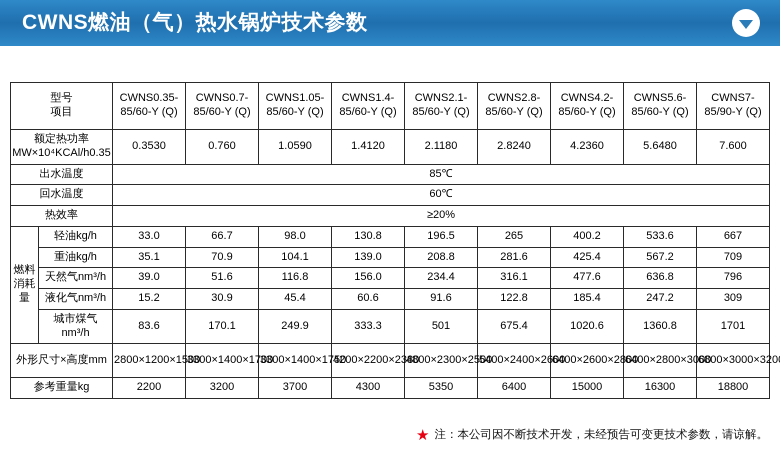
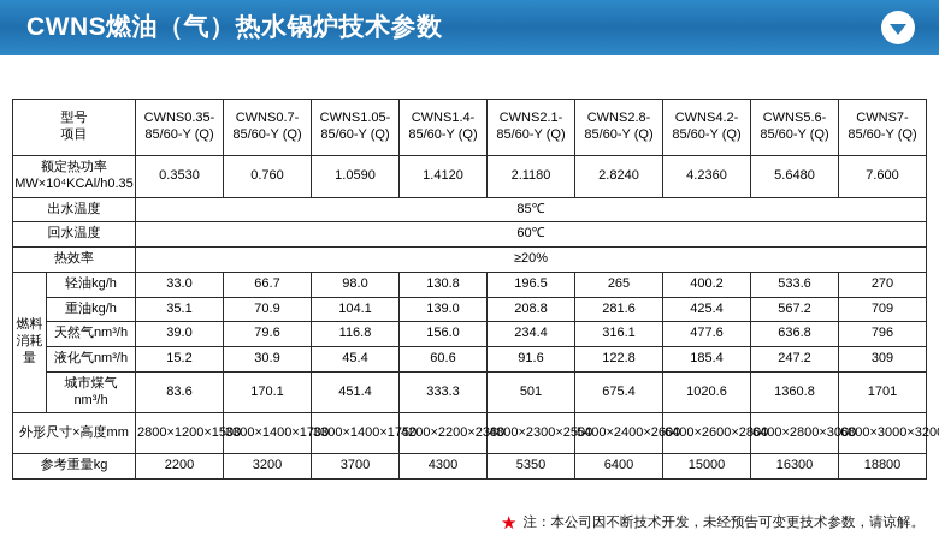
  CWNS燃油（气）热水锅炉技术参数
- 型号 项目	CWNS0.35-85/60-Y (Q)	CWNS0.7-85/60-Y (Q)	CWNS1.05-85/60-Y (Q)	CWNS1.4-85/60-Y (Q)	CWNS2.1-85/60-Y (Q)	CWNS2.8-85/60-Y (Q)	CWNS4.2-85/60-Y (Q)	CWNS5.6-85/60-Y (Q)	CWNS7-85/90-Y (Q)
+ 型号 项目	CWNS0.35-85/60-Y (Q)	CWNS0.7-85/60-Y (Q)	CWNS1.05-85/60-Y (Q)	CWNS1.4-85/60-Y (Q)	CWNS2.1-85/60-Y (Q)	CWNS2.8-85/60-Y (Q)	CWNS4.2-85/60-Y (Q)	CWNS5.6-85/60-Y (Q)	CWNS7-85/60-Y (Q)
  额定热功率MW×10⁴KCAl/h0.35	0.3530	0.760	1.0590	1.4120	2.1180	2.8240	4.2360	5.6480	7.600
  出水温度	85℃
  回水温度	60℃
  热效率	≥20%
- 燃料消耗量	轻油kg/h	33.0	66.7	98.0	130.8	196.5	265	400.2	533.6	667
+ 燃料消耗量	轻油kg/h	33.0	66.7	98.0	130.8	196.5	265	400.2	533.6	270
  重油kg/h	35.1	70.9	104.1	139.0	208.8	281.6	425.4	567.2	709
- 天然气nm³/h	39.0	51.6	116.8	156.0	234.4	316.1	477.6	636.8	796
+ 天然气nm³/h	39.0	79.6	116.8	156.0	234.4	316.1	477.6	636.8	796
  液化气nm³/h	15.2	30.9	45.4	60.6	91.6	122.8	185.4	247.2	309
- 城市煤气nm³/h	83.6	170.1	249.9	333.3	501	675.4	1020.6	1360.8	1701
+ 城市煤气nm³/h	83.6	170.1	451.4	333.3	501	675.4	1020.6	1360.8	1701
  外形尺寸×高度mm	2800×1200×15	3300×1400×17	3300×1400×17	4200×2200×23	4800×2300×25	5400×2400×26	6400×2600×28	6400×2800×30	6800×3000×320
  参考重量kg	2200	3200	3700	4300	5350	6400	15000	16300	18800
  ★
  注：本公司因不断技术开发，未经预告可变更技术参数，请谅解。
